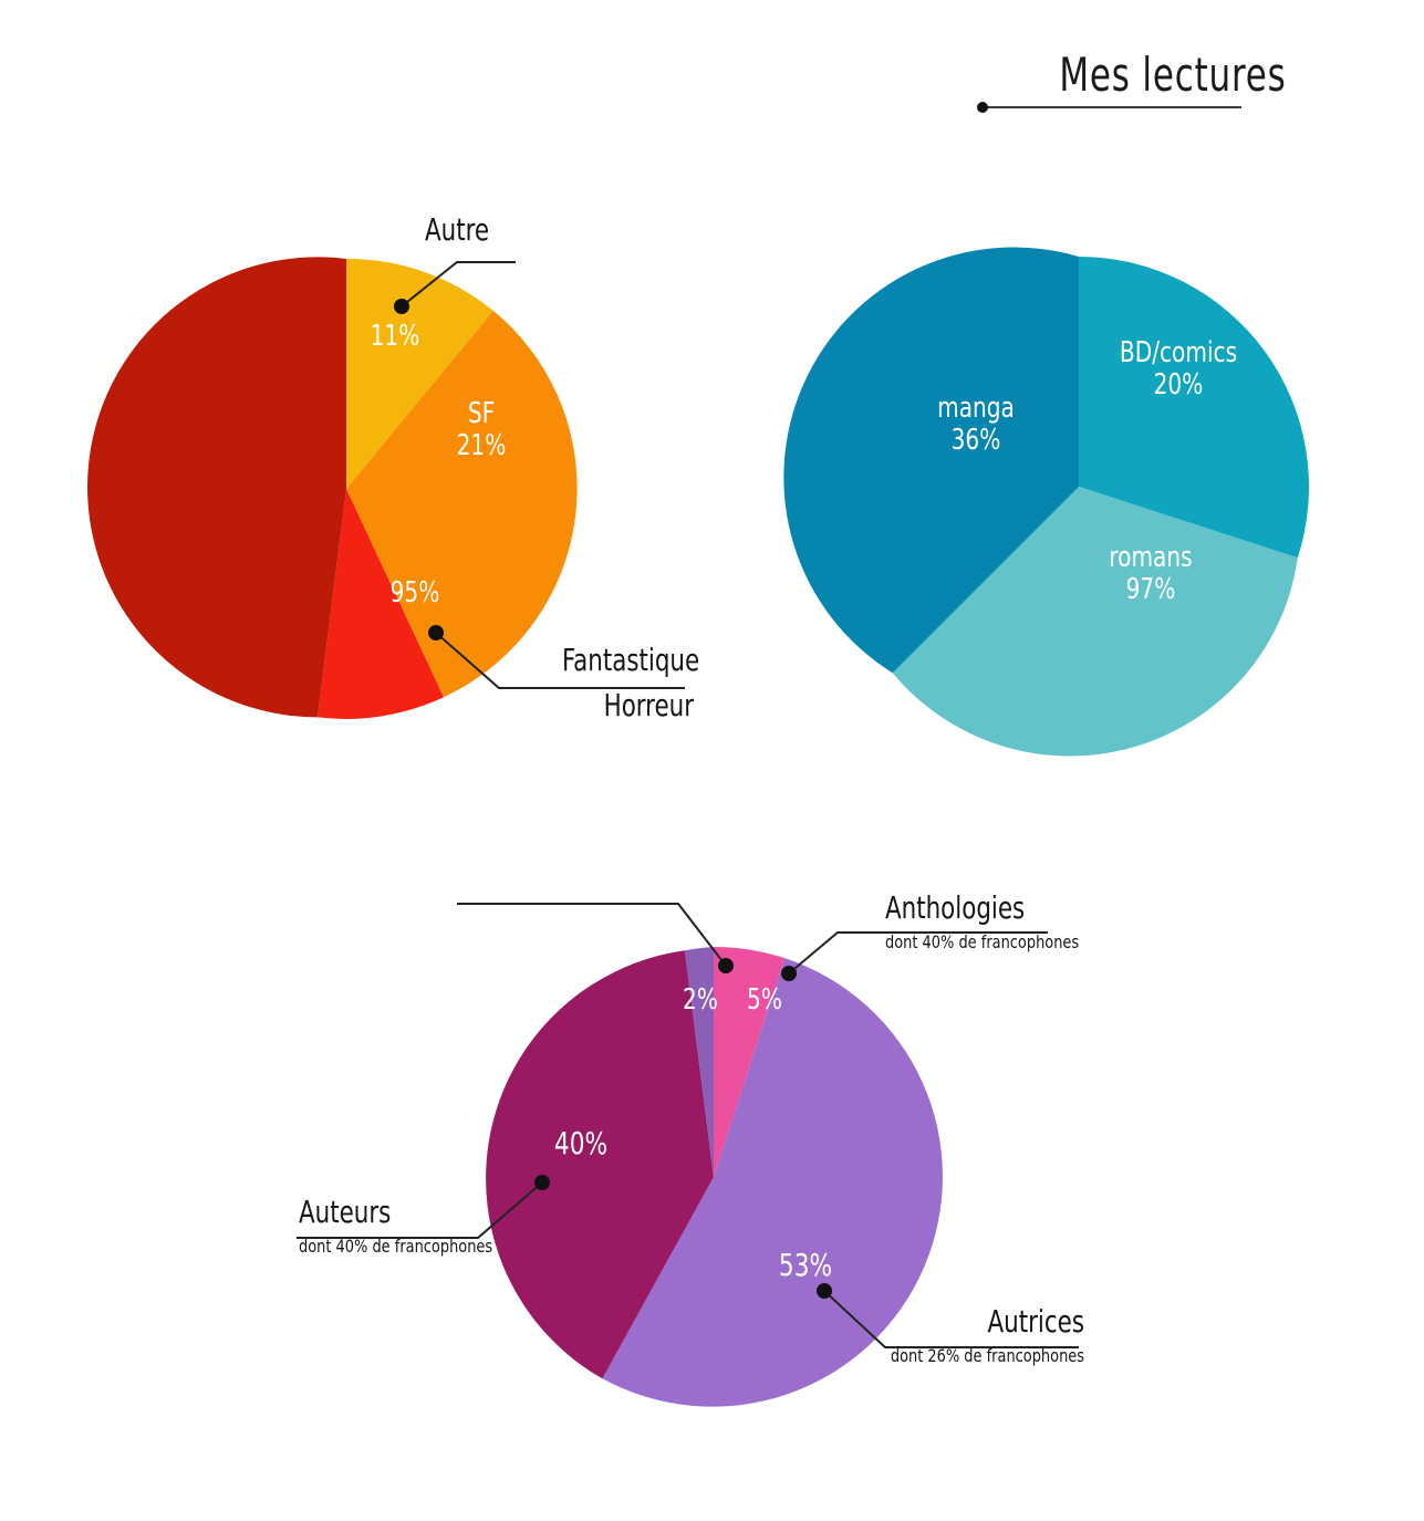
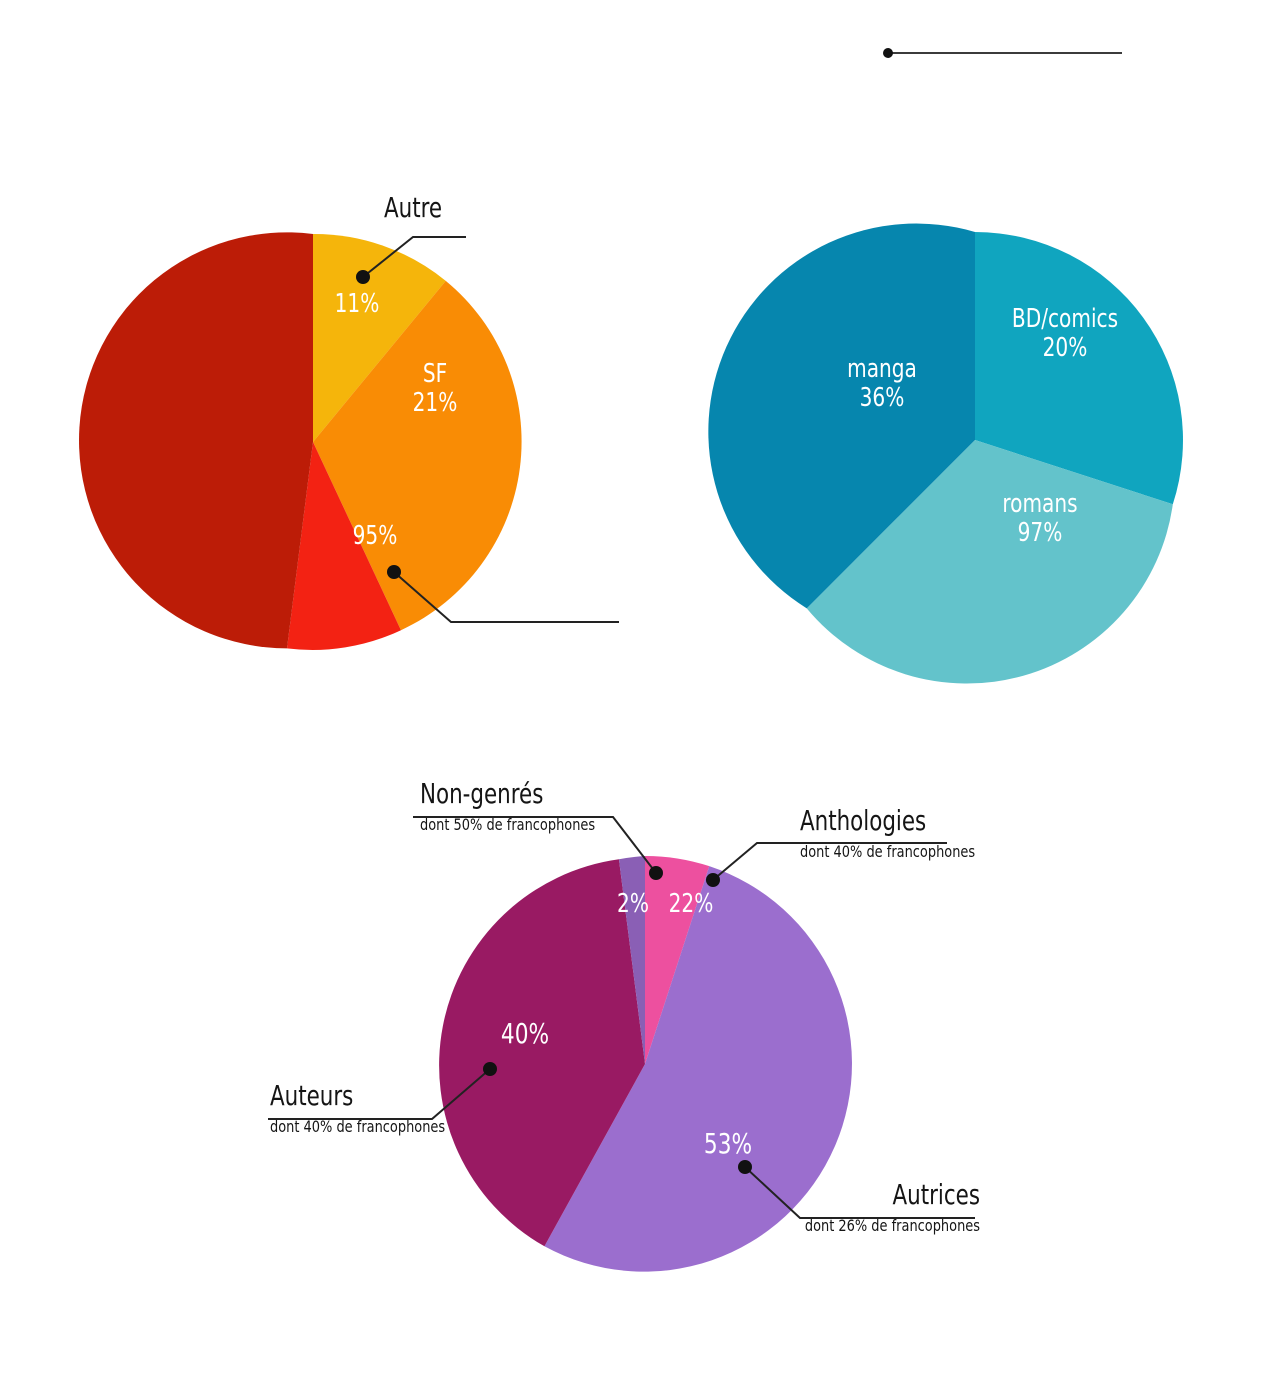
- Mes lectures
  11%
  SF
  21%
  95%
  Autre
- Fantastique
- Horreur
  BD/comics
  20%
  romans
  97%
  manga
  36%
  2%
- 5%
+ 22%
  40%
  53%
+ Non-genrés
+ dont 50% de francophones
  Anthologies
  dont 40% de francophones
  Auteurs
  dont 40% de francophones
  Autrices
  dont 26% de francophones
